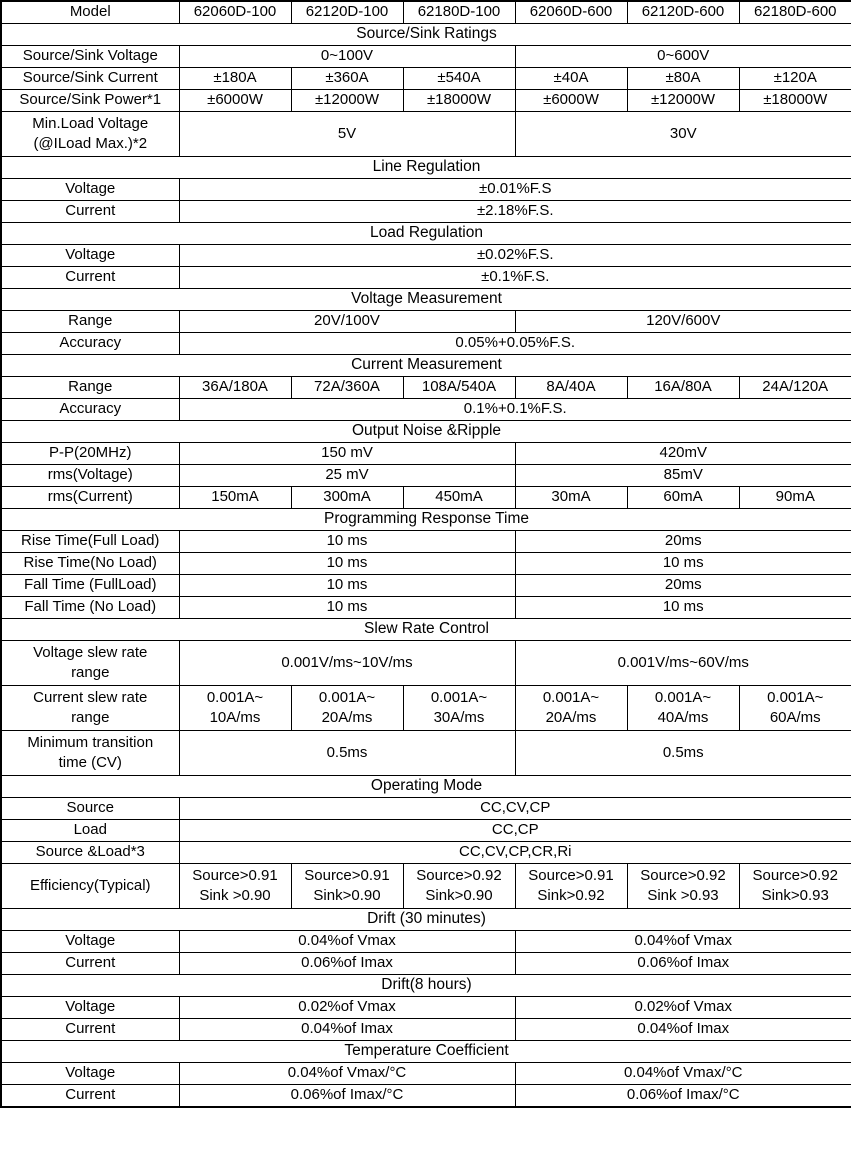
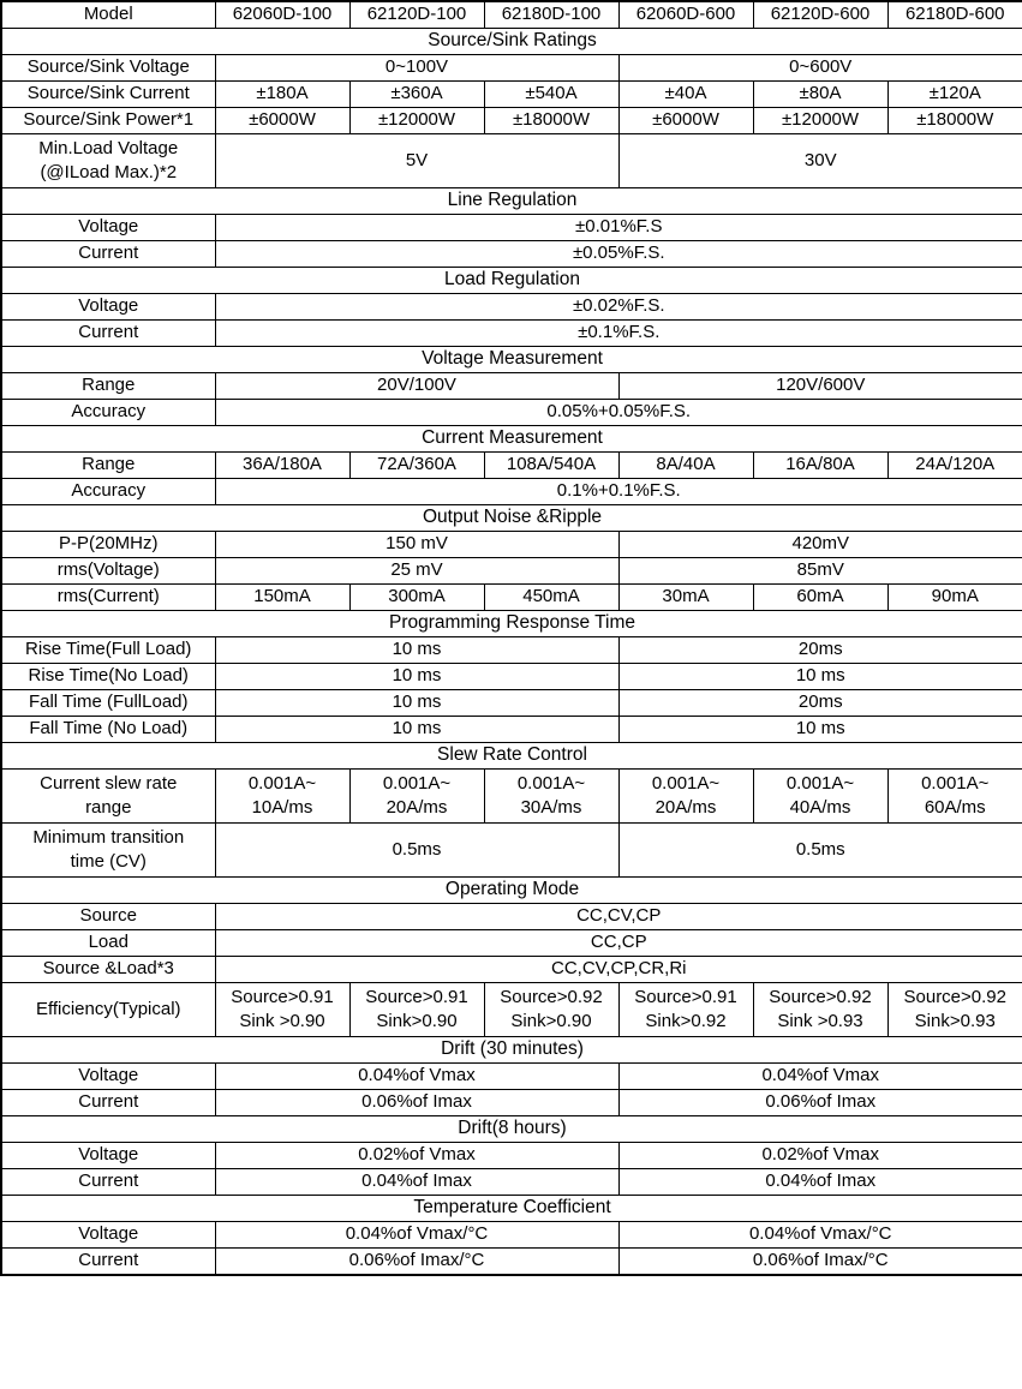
  Model	62060D-100	62120D-100	62180D-100	62060D-600	62120D-600	62180D-600
  Source/Sink Ratings
  Source/Sink Voltage	0~100V	0~600V
  Source/Sink Current	±180A	±360A	±540A	±40A	±80A	±120A
  Source/Sink Power*1	±6000W	±12000W	±18000W	±6000W	±12000W	±18000W
  Min.Load Voltage (@ILoad Max.)*2	5V	30V
  Line Regulation
  Voltage	±0.01%F.S
- Current	±2.18%F.S.
+ Current	±0.05%F.S.
  Load Regulation
  Voltage	±0.02%F.S.
  Current	±0.1%F.S.
  Voltage Measurement
  Range	20V/100V	120V/600V
  Accuracy	0.05%+0.05%F.S.
  Current Measurement
  Range	36A/180A	72A/360A	108A/540A	8A/40A	16A/80A	24A/120A
  Accuracy	0.1%+0.1%F.S.
  Output Noise &Ripple
  P-P(20MHz)	150 mV	420mV
  rms(Voltage)	25 mV	85mV
  rms(Current)	150mA	300mA	450mA	30mA	60mA	90mA
  Programming Response Time
  Rise Time(Full Load)	10 ms	20ms
  Rise Time(No Load)	10 ms	10 ms
  Fall Time (FullLoad)	10 ms	20ms
  Fall Time (No Load)	10 ms	10 ms
  Slew Rate Control
- Voltage slew rate range	0.001V/ms~10V/ms	0.001V/ms~60V/ms
  Current slew rate range	0.001A~ 10A/ms	0.001A~ 20A/ms	0.001A~ 30A/ms	0.001A~ 20A/ms	0.001A~ 40A/ms	0.001A~ 60A/ms
  Minimum transition time (CV)	0.5ms	0.5ms
  Operating Mode
  Source	CC,CV,CP
  Load	CC,CP
  Source &Load*3	CC,CV,CP,CR,Ri
  Efficiency(Typical)	Source>0.91 Sink >0.90	Source>0.91 Sink>0.90	Source>0.92 Sink>0.90	Source>0.91 Sink>0.92	Source>0.92 Sink >0.93	Source>0.92 Sink>0.93
  Drift (30 minutes)
  Voltage	0.04%of Vmax	0.04%of Vmax
  Current	0.06%of Imax	0.06%of Imax
  Drift(8 hours)
  Voltage	0.02%of Vmax	0.02%of Vmax
  Current	0.04%of Imax	0.04%of Imax
  Temperature Coefficient
  Voltage	0.04%of Vmax/°C	0.04%of Vmax/°C
  Current	0.06%of Imax/°C	0.06%of Imax/°C
